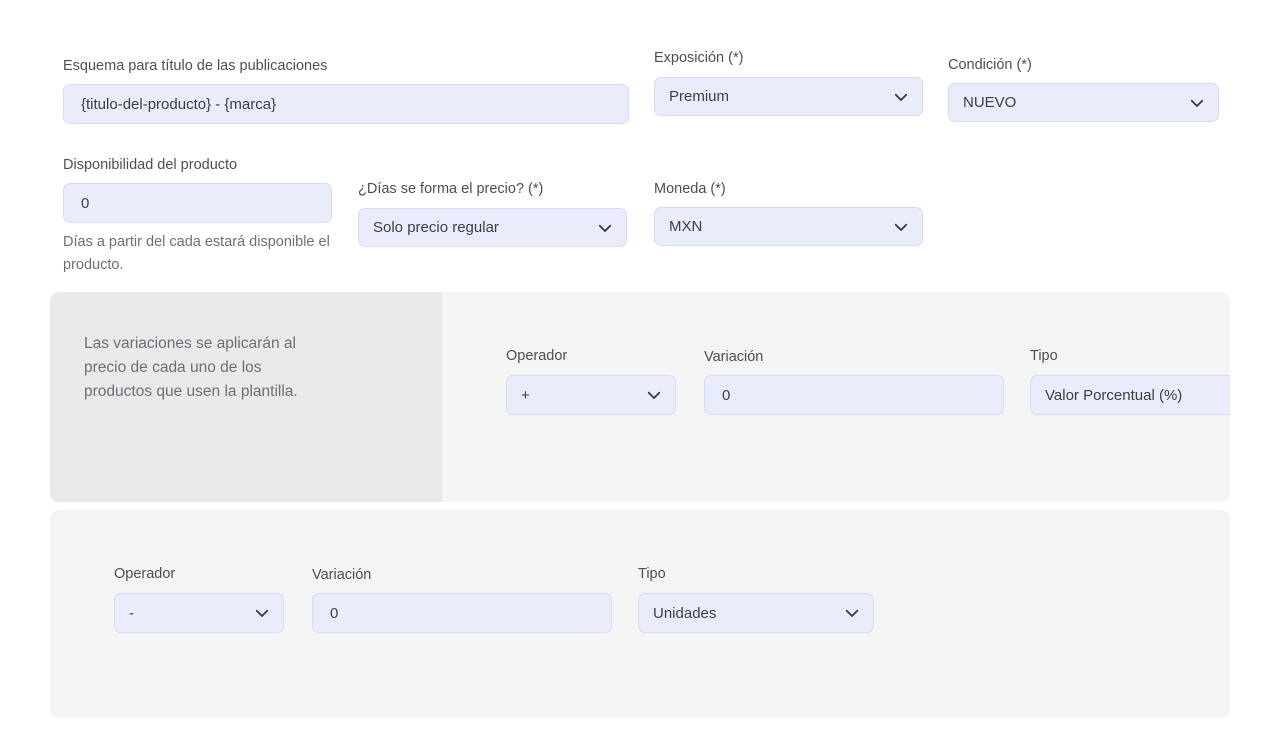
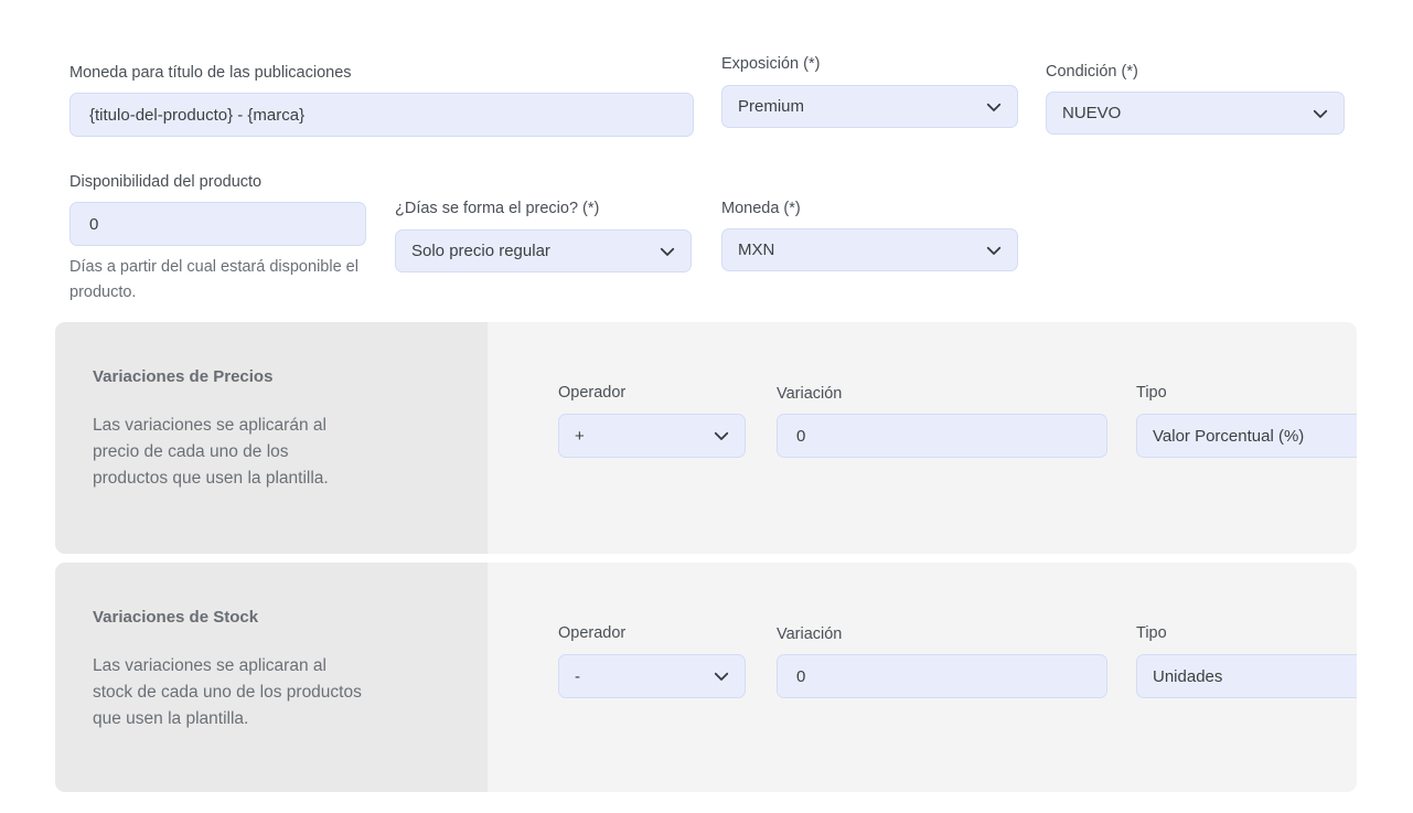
- Esquema para título de las publicaciones
+ Moneda para título de las publicaciones
  {titulo-del-producto} - {marca}
  Exposición (*)
  Premium
  Condición (*)
  NUEVO
  Disponibilidad del producto
  0
- Días a partir del cada estará disponible el producto.
+ Días a partir del cual estará disponible el producto.
  ¿Días se forma el precio? (*)
  Solo precio regular
  Moneda (*)
  MXN
+ Variaciones de Precios
  Las variaciones se aplicarán al precio de cada uno de los productos que usen la plantilla.
  Operador
  +
  Variación
  0
  Tipo
  Valor Porcentual (%)
+ Variaciones de Stock
+ Las variaciones se aplicaran al stock de cada uno de los productos que usen la plantilla.
  Operador
  -
  Variación
  0
  Tipo
  Unidades
